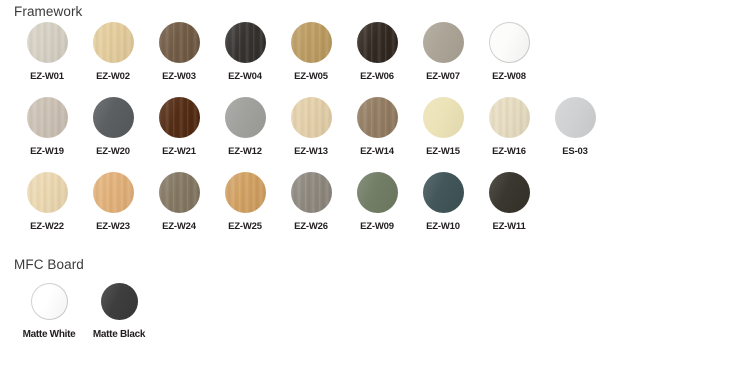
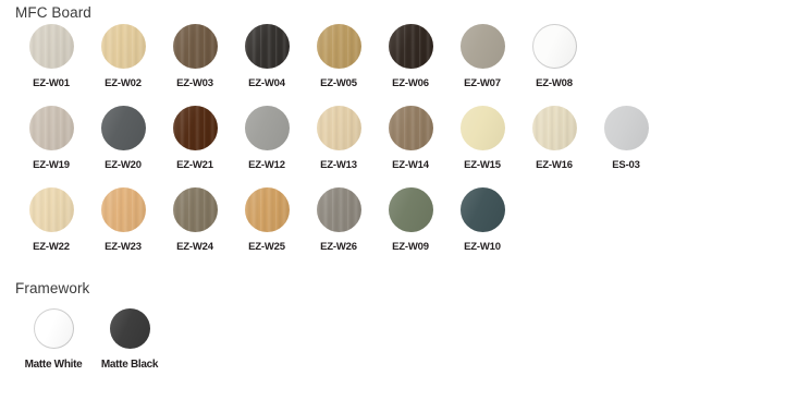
- Framework
+ MFC Board
  EZ-W01
  EZ-W02
  EZ-W03
  EZ-W04
  EZ-W05
  EZ-W06
  EZ-W07
  EZ-W08
  EZ-W19
  EZ-W20
  EZ-W21
  EZ-W12
  EZ-W13
  EZ-W14
  EZ-W15
  EZ-W16
  ES-03
  EZ-W22
  EZ-W23
  EZ-W24
  EZ-W25
  EZ-W26
  EZ-W09
  EZ-W10
- EZ-W11
- MFC Board
+ Framework
  Matte White
  Matte Black
